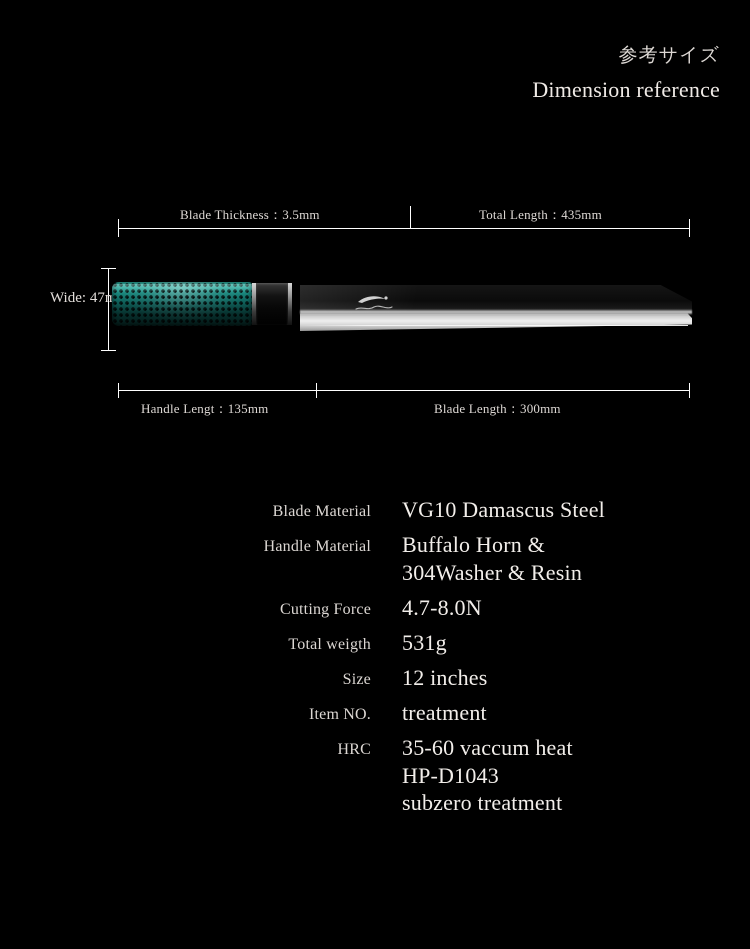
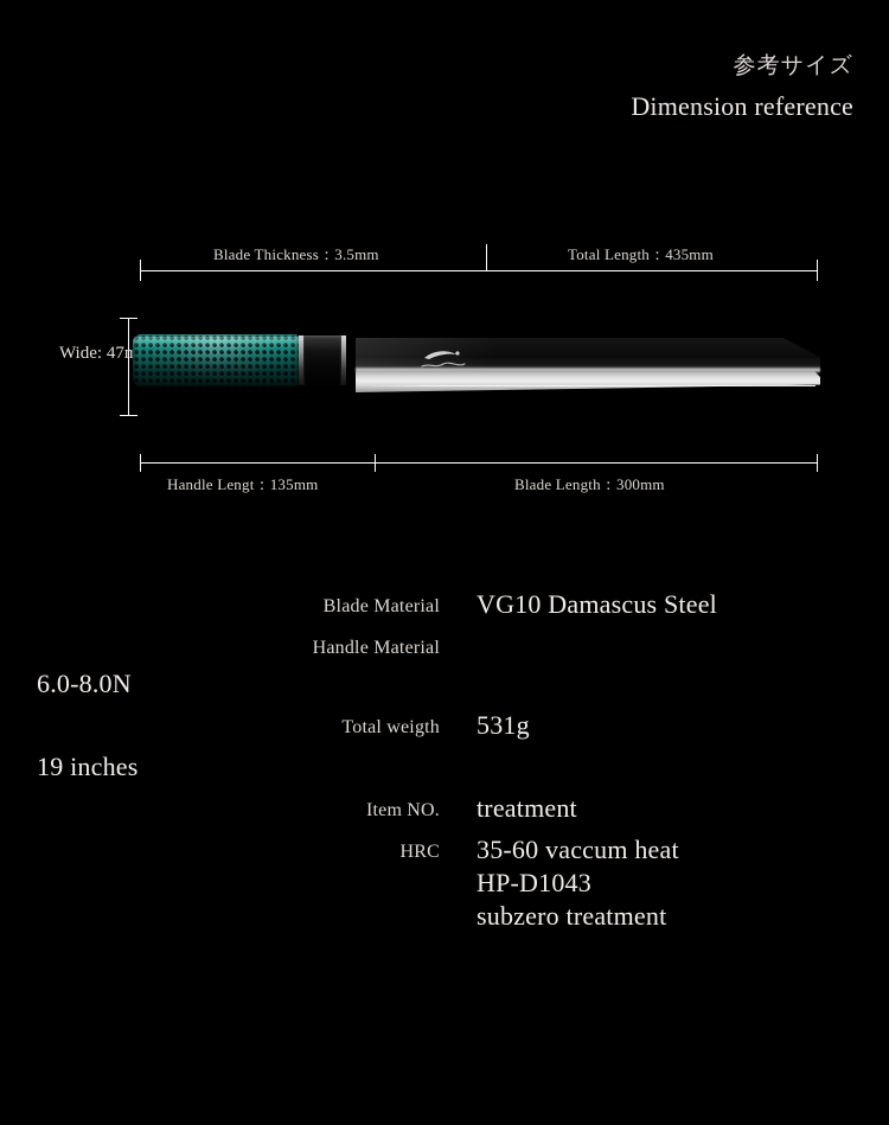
  参考サイズ
  Dimension reference
  Blade Thickness：3.5mm
  Total Length：435mm
  Wide: 47m
  Handle Lengt：135mm
  Blade Length：300mm
  Blade Material
  VG10 Damascus Steel
  Handle Material
- Buffalo Horn &
- 304Washer & Resin
- Cutting Force
- 4.7-8.0N
+ 6.0-8.0N
  Total weigth
  531g
- Size
- 12 inches
+ 19 inches
  Item NO.
  treatment
  HRC
  35-60 vaccum heat
  HP-D1043
  subzero treatment
